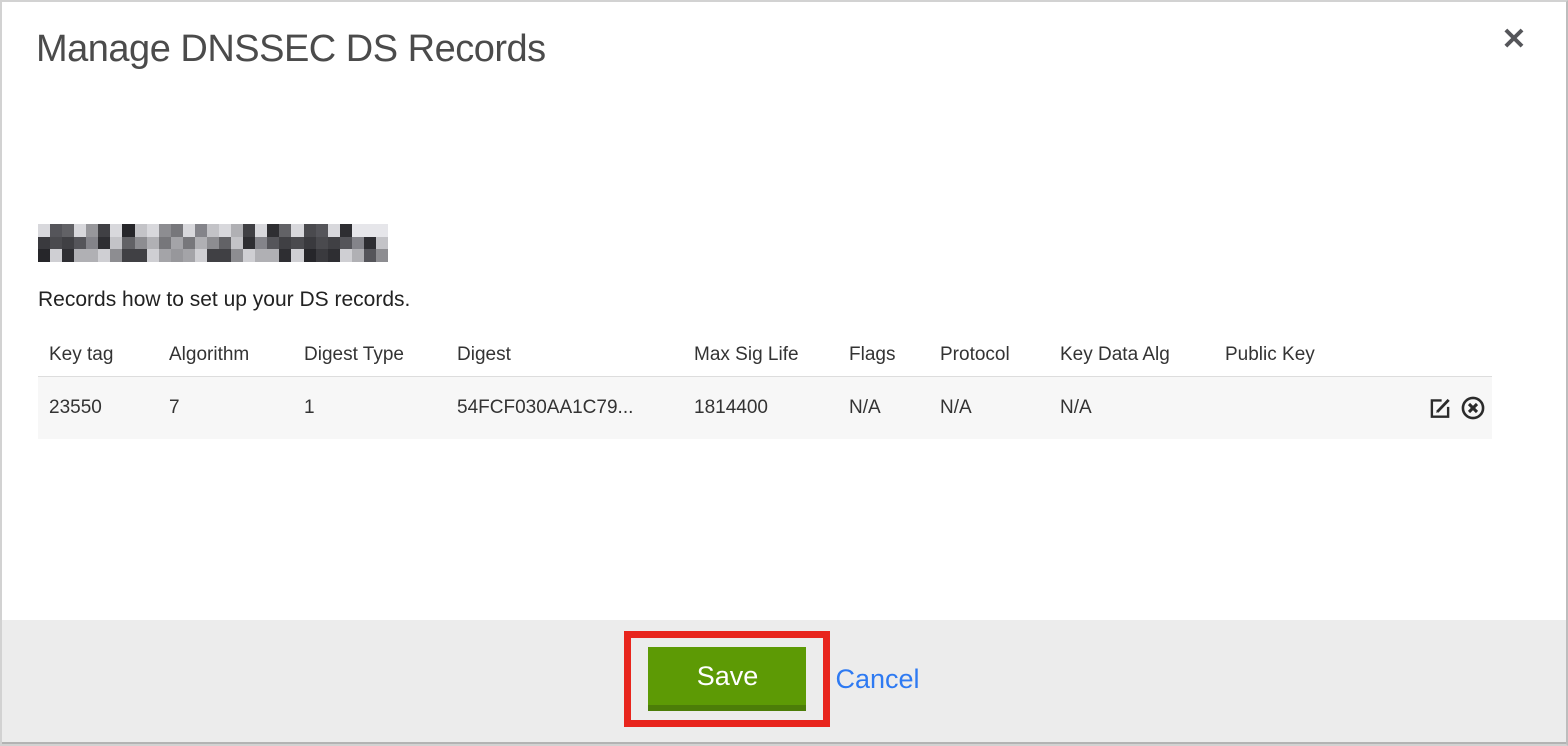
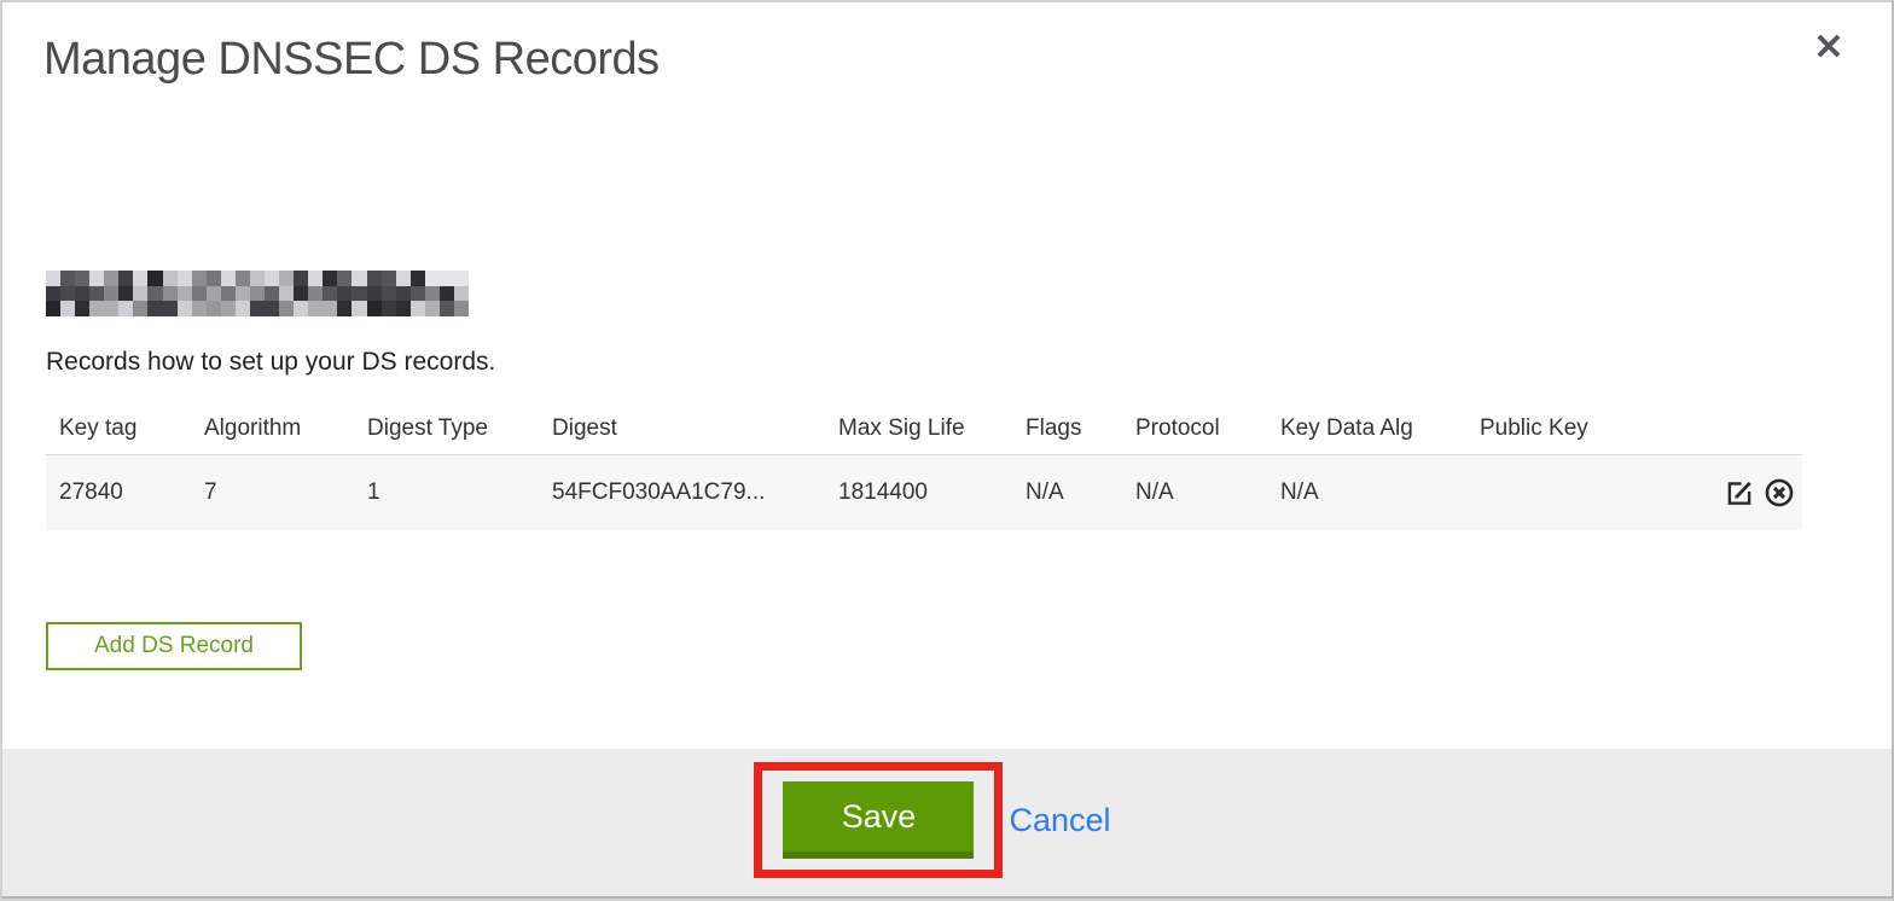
  Manage DNSSEC DS Records
  ✕
  Records how to set up your DS records.
  Key tag	Algorithm	Digest Type	Digest	Max Sig Life	Flags	Protocol	Key Data Alg	Public Key
- 23550	7	1	54FCF030AA1C79...	1814400	N/A	N/A	N/A
+ 27840	7	1	54FCF030AA1C79...	1814400	N/A	N/A	N/A
+ Add DS Record
  Save
  Cancel
